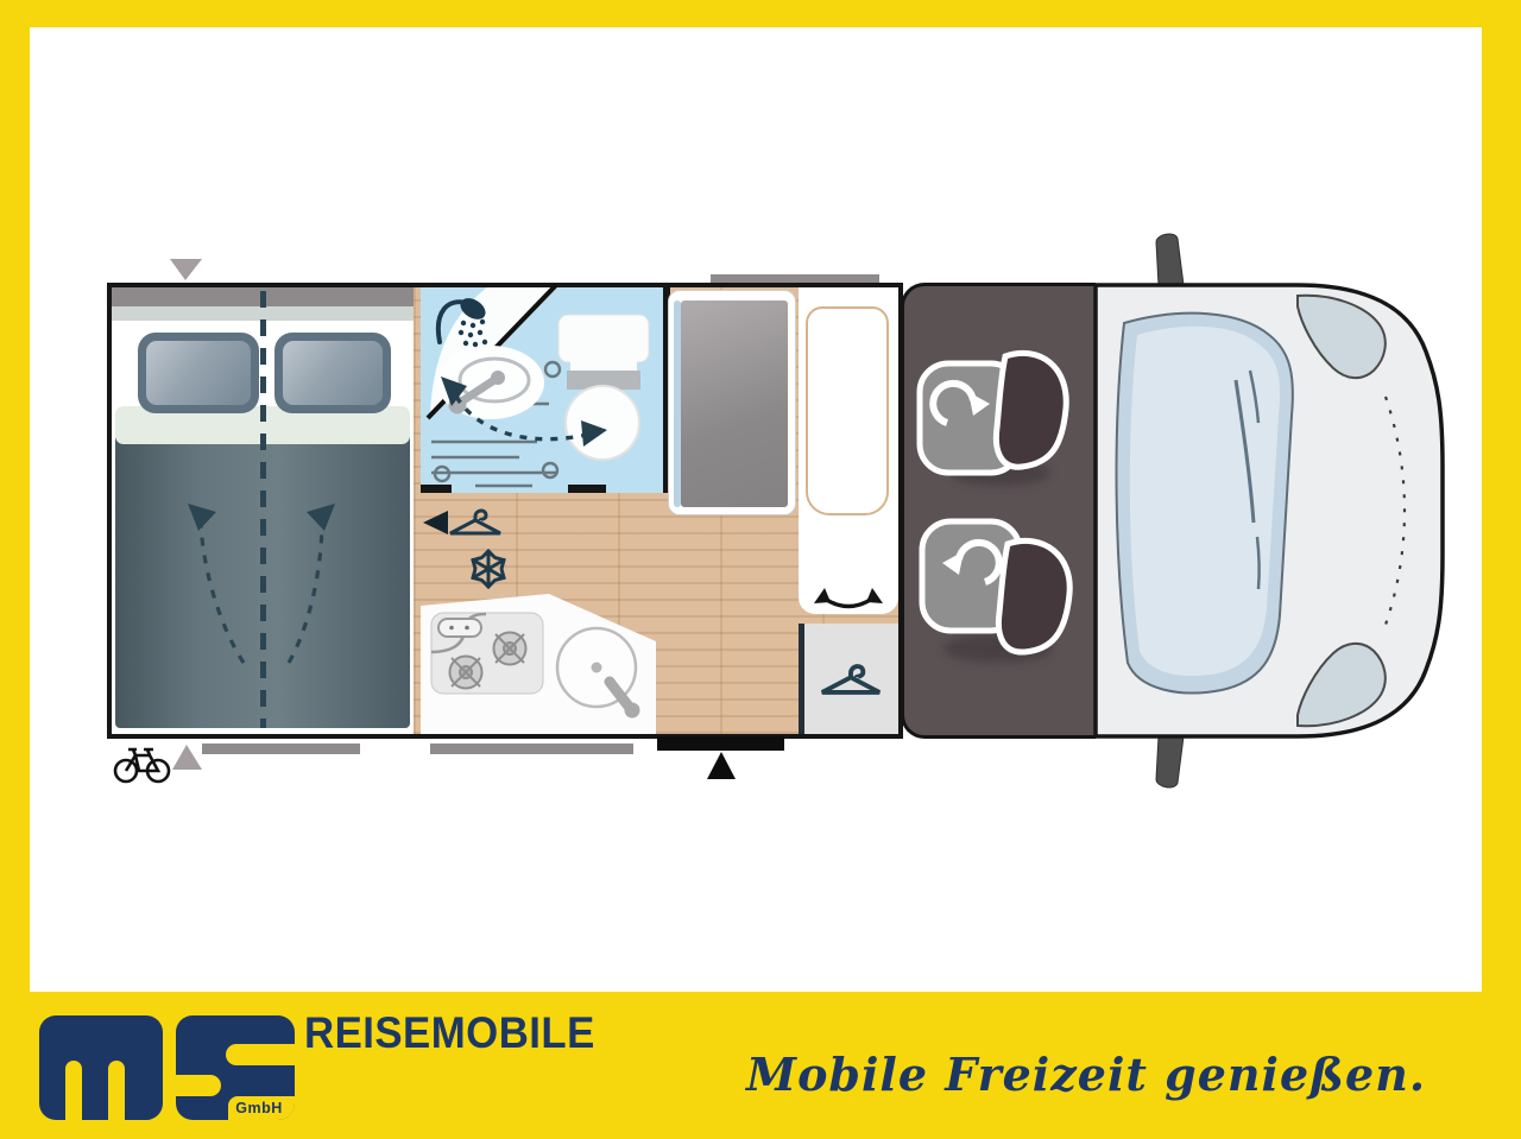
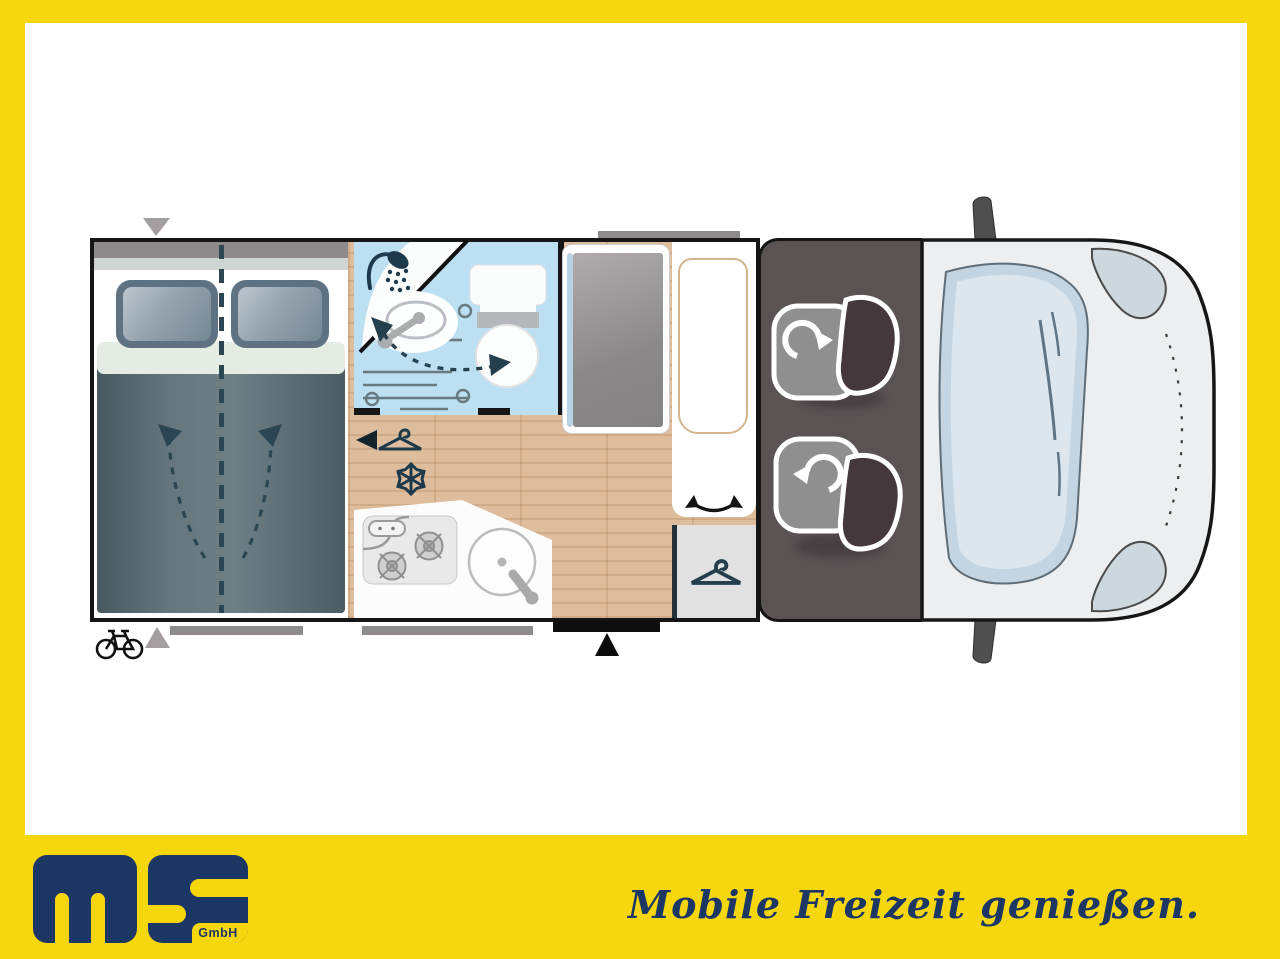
  GmbH
- REISEMOBILE
  Mobile Freizeit genießen.
